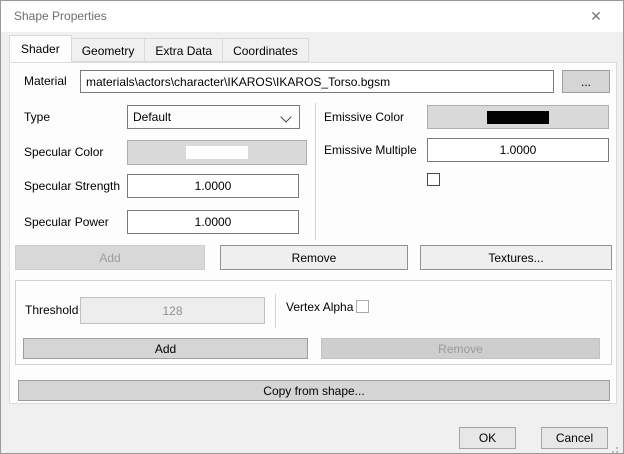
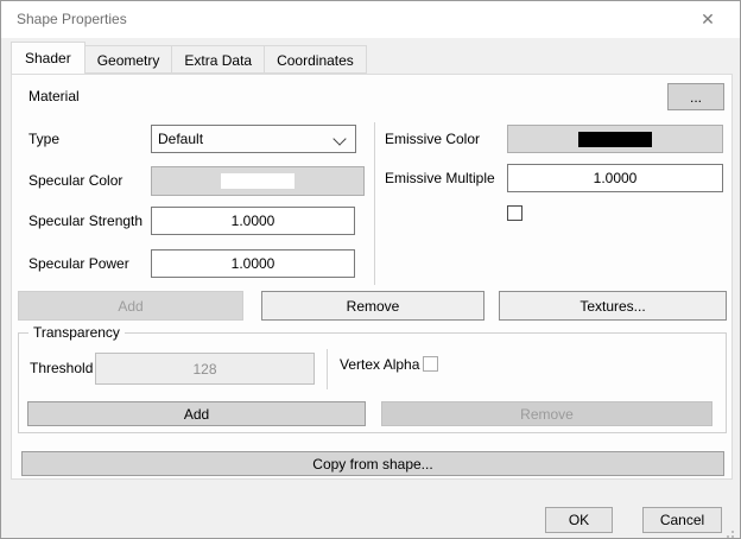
  Shape Properties
  ✕
  Shader
  Geometry
  Extra Data
  Coordinates
  Material
- materials\actors\character\IKAROS\IKAROS_Torso.bgsm
  ...
  Type
  Default
  Specular Color
  Specular Strength
  1.0000
  Specular Power
  1.0000
  Emissive Color
  Emissive Multiple
  1.0000
  Add
  Remove
  Textures...
+ Transparency
  Threshold
  128
  Vertex Alpha
  Add
  Remove
  Copy from shape...
  OK
  Cancel
